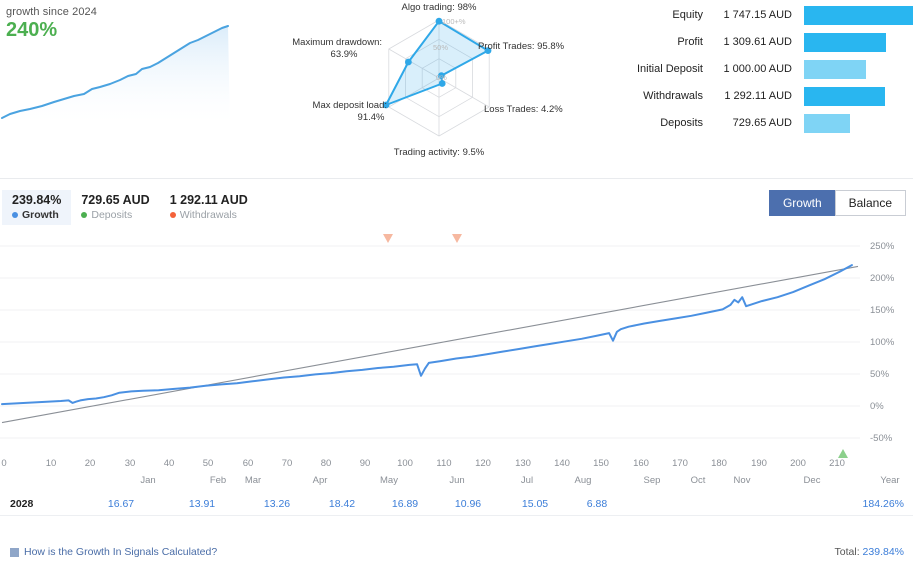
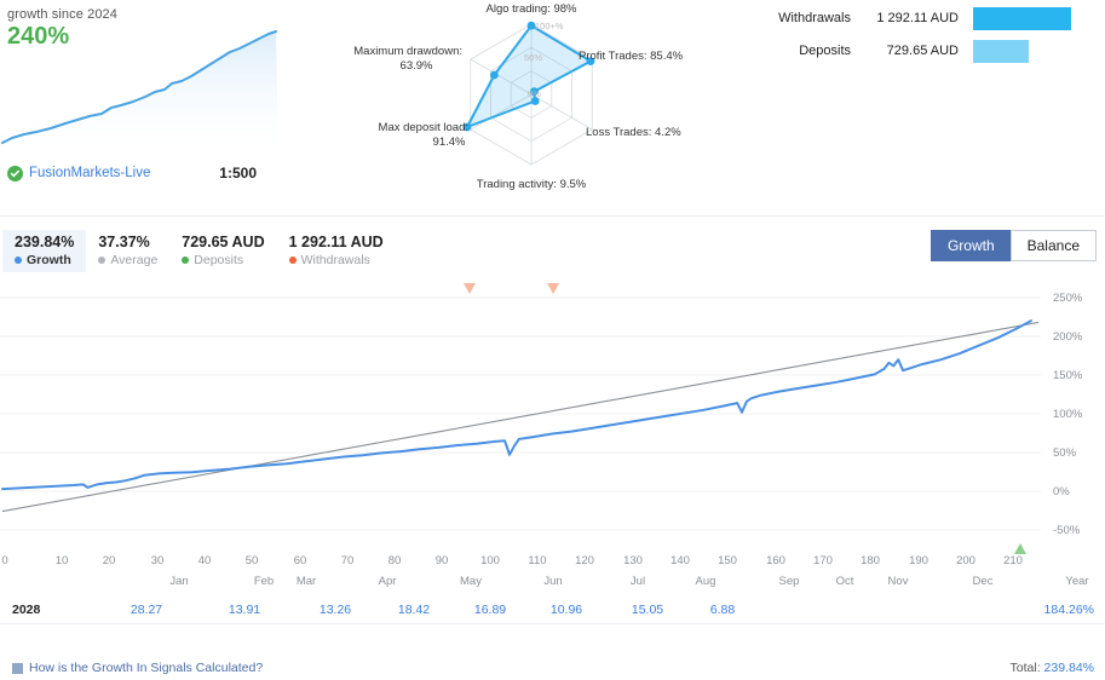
  growth since 2024
  240%
+ FusionMarkets-Live
+ 1:500
  100+%
  50%
  0%
  Algo trading: 98%
- Profit Trades: 95.8%
+ Profit Trades: 85.4%
  Loss Trades: 4.2%
  Trading activity: 9.5%
  Max deposit load:
  91.4%
  Maximum drawdown:
  63.9%
- Equity
- 1 747.15 AUD
- Profit
- 1 309.61 AUD
- Initial Deposit
- 1 000.00 AUD
  Withdrawals
  1 292.11 AUD
  Deposits
  729.65 AUD
  239.84%
  Growth
+ 37.37%
+ Average
  729.65 AUD
  Deposits
  1 292.11 AUD
  Withdrawals
  Growth
  Balance
  250%
  200%
  150%
  100%
  50%
  0%
  -50%
  0
  10
  20
  30
  40
  50
  60
  70
  80
  90
  100
  110
  120
  130
  140
  150
  160
  170
  180
  190
  200
  210
  Jan
  Feb
  Mar
  Apr
  May
  Jun
  Jul
  Aug
  Sep
  Oct
  Nov
  Dec
  Year
  2028
- 16.67
+ 28.27
  13.91
  13.26
  18.42
  16.89
  10.96
  15.05
  6.88
  184.26%
  How is the Growth In Signals Calculated?
  Total: 239.84%
